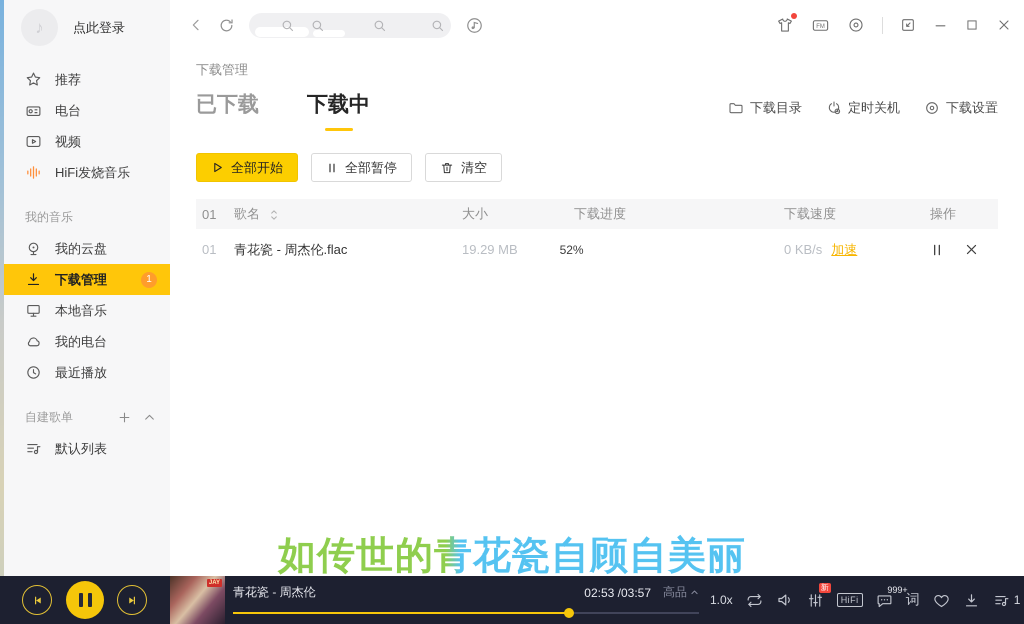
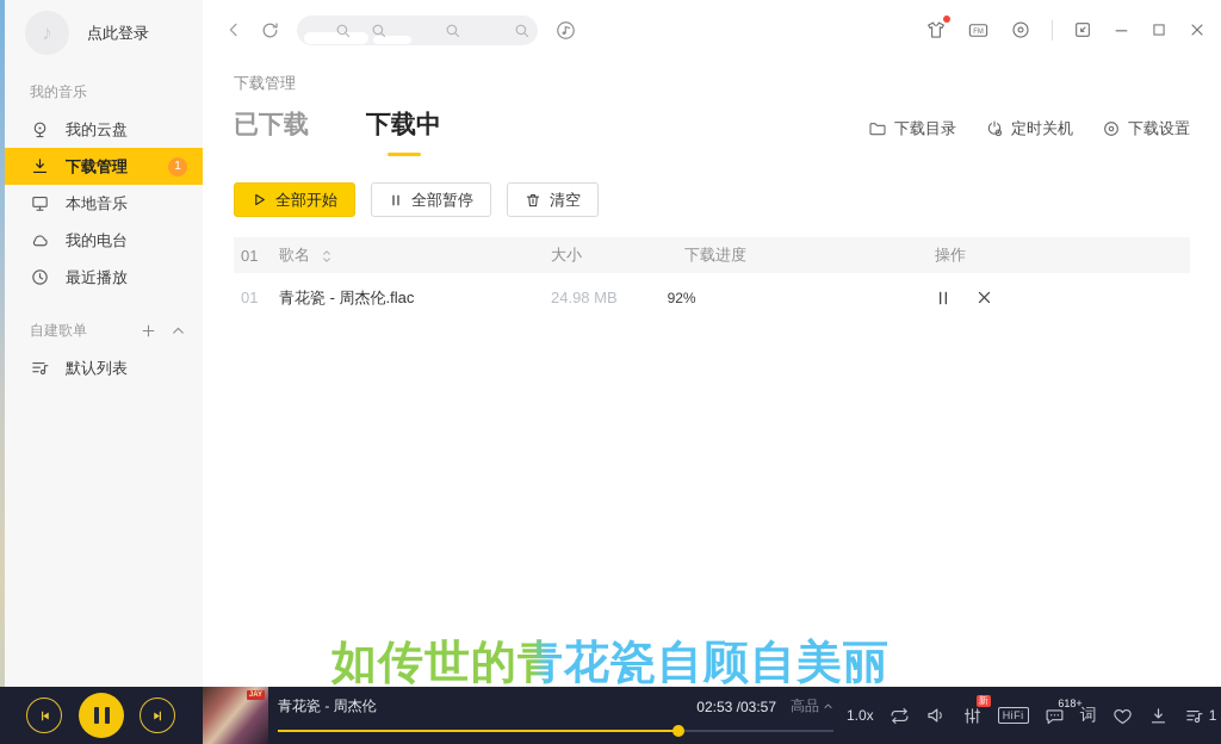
  ♪
  点此登录
- 推荐
- 电台
- 视频
- HiFi发烧音乐
  我的音乐
  我的云盘
  下载管理
  1
  本地音乐
  我的电台
  最近播放
  自建歌单
  默认列表
  下载管理
  已下载
  下载中
  下载目录
  定时关机
  下载设置
  全部开始
  全部暂停
  清空
  01
  歌名
  大小
  下载进度
- 下载速度
  操作
  01
  青花瓷 - 周杰伦.flac
- 19.29 MB
+ 24.98 MB
- 52%
+ 92%
- 0 KB/s
- 加速
  如传世的青花瓷自顾自美丽
  青花瓷 - 周杰伦
  02:53 /03:57
  高品
  1.0x
  新
  HiFi
- 999+
+ 618+
  词
  1
